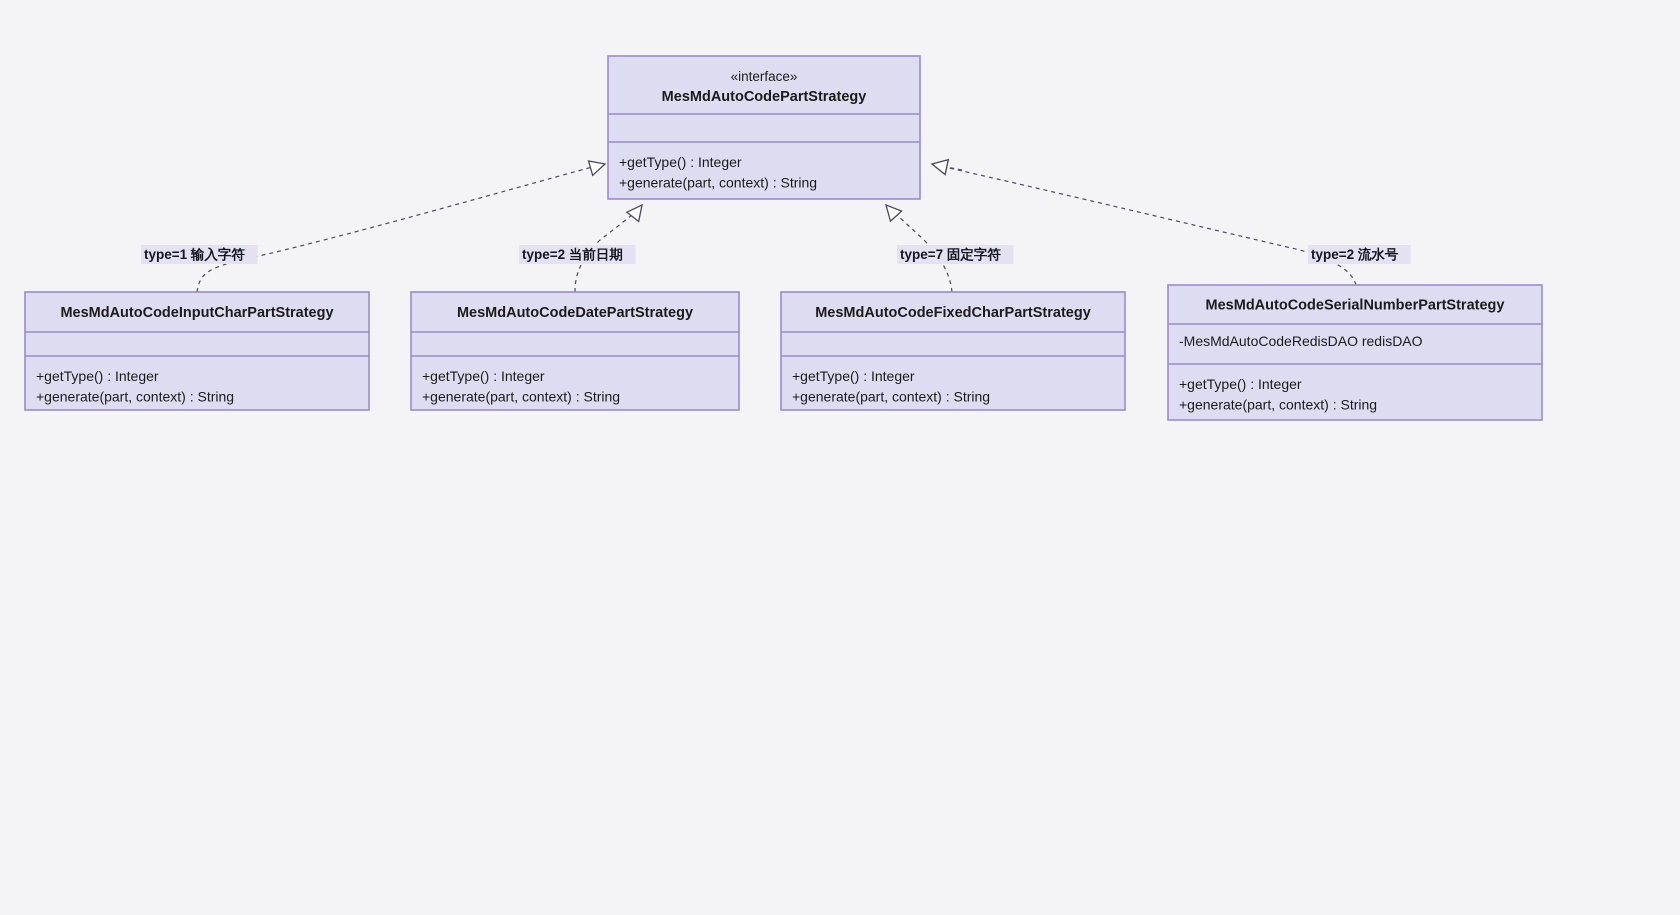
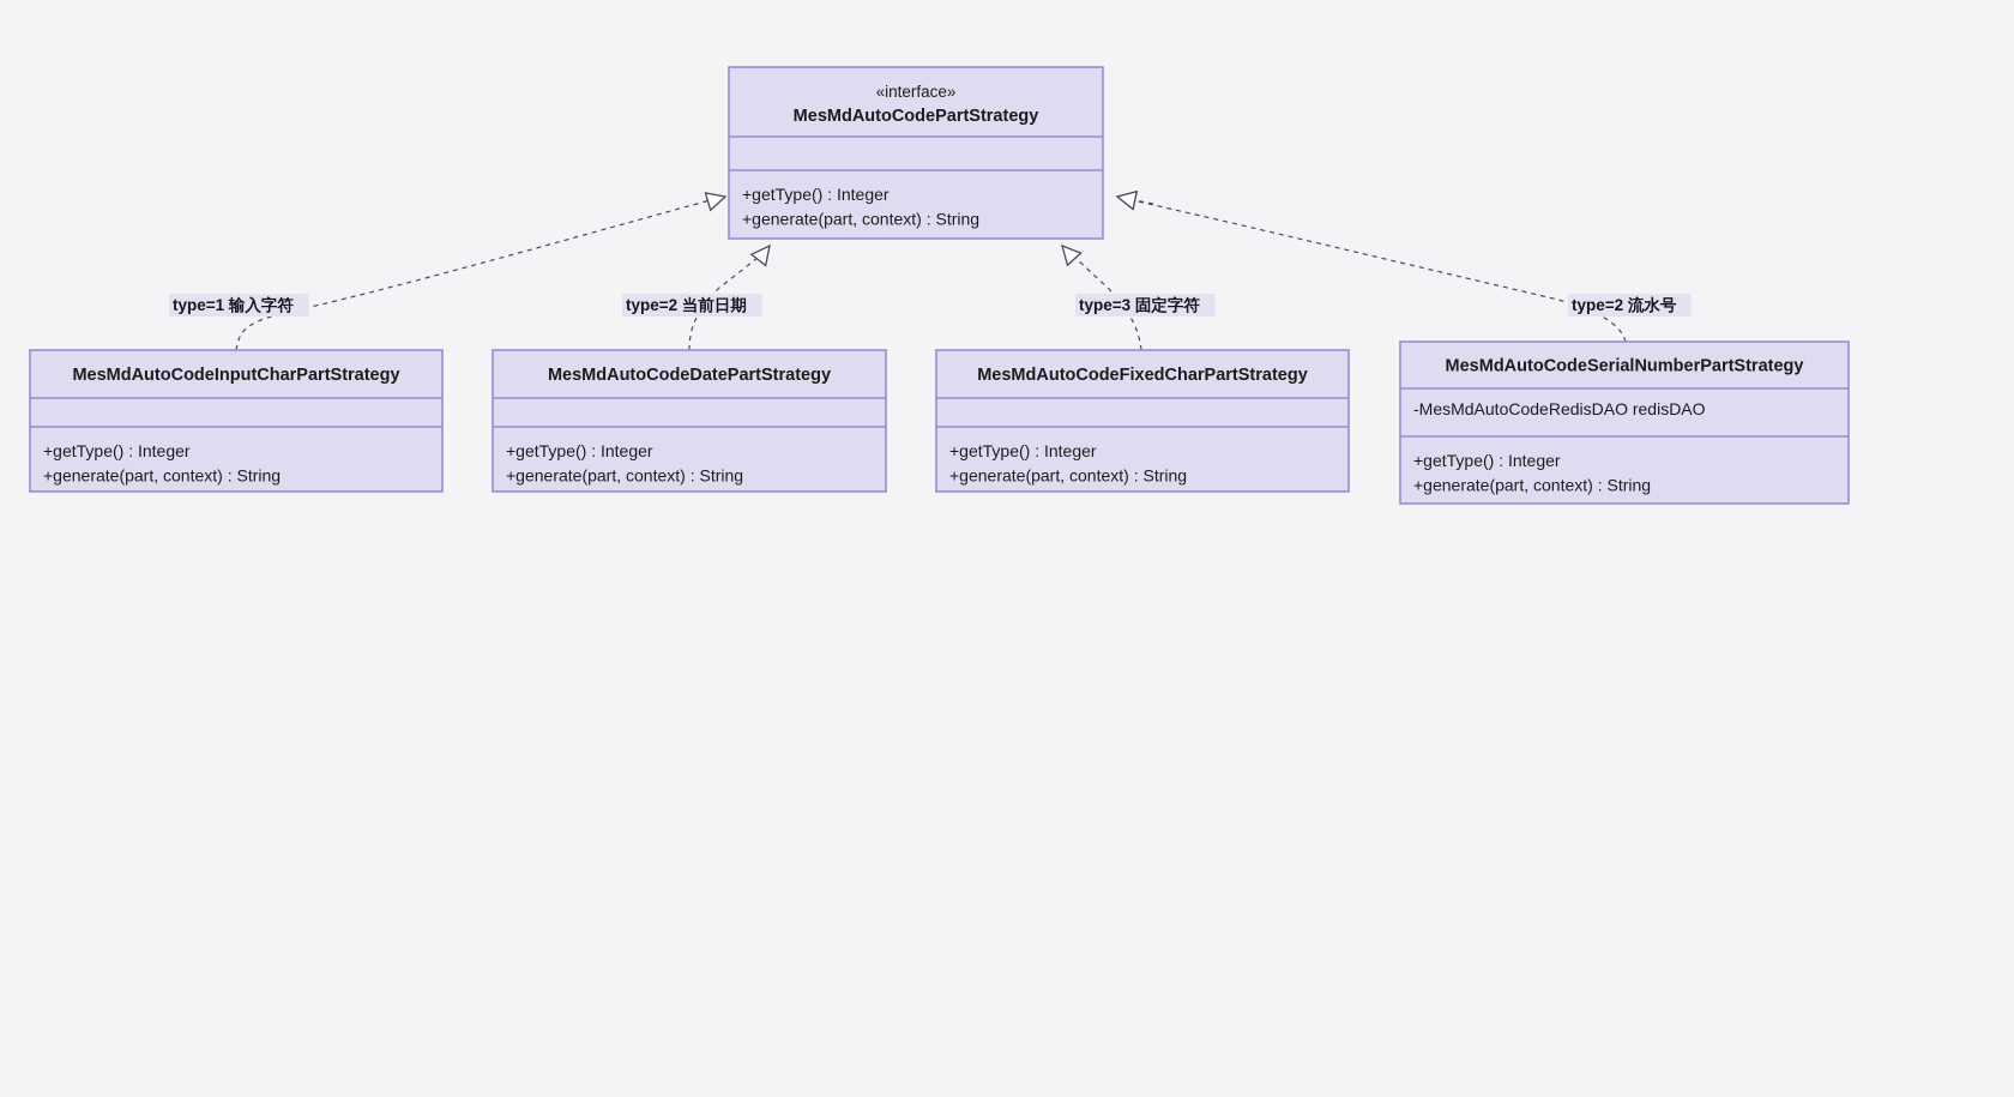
  «interface»
  MesMdAutoCodePartStrategy
  +getType() : Integer
  +generate(part, context) : String
  MesMdAutoCodeInputCharPartStrategy
  +getType() : Integer
  +generate(part, context) : String
  MesMdAutoCodeDatePartStrategy
  +getType() : Integer
  +generate(part, context) : String
  MesMdAutoCodeFixedCharPartStrategy
  +getType() : Integer
  +generate(part, context) : String
  MesMdAutoCodeSerialNumberPartStrategy
  -MesMdAutoCodeRedisDAO redisDAO
  +getType() : Integer
  +generate(part, context) : String
  type=1 输入字符
  type=2 当前日期
- type=7 固定字符
+ type=3 固定字符
  type=2 流水号
